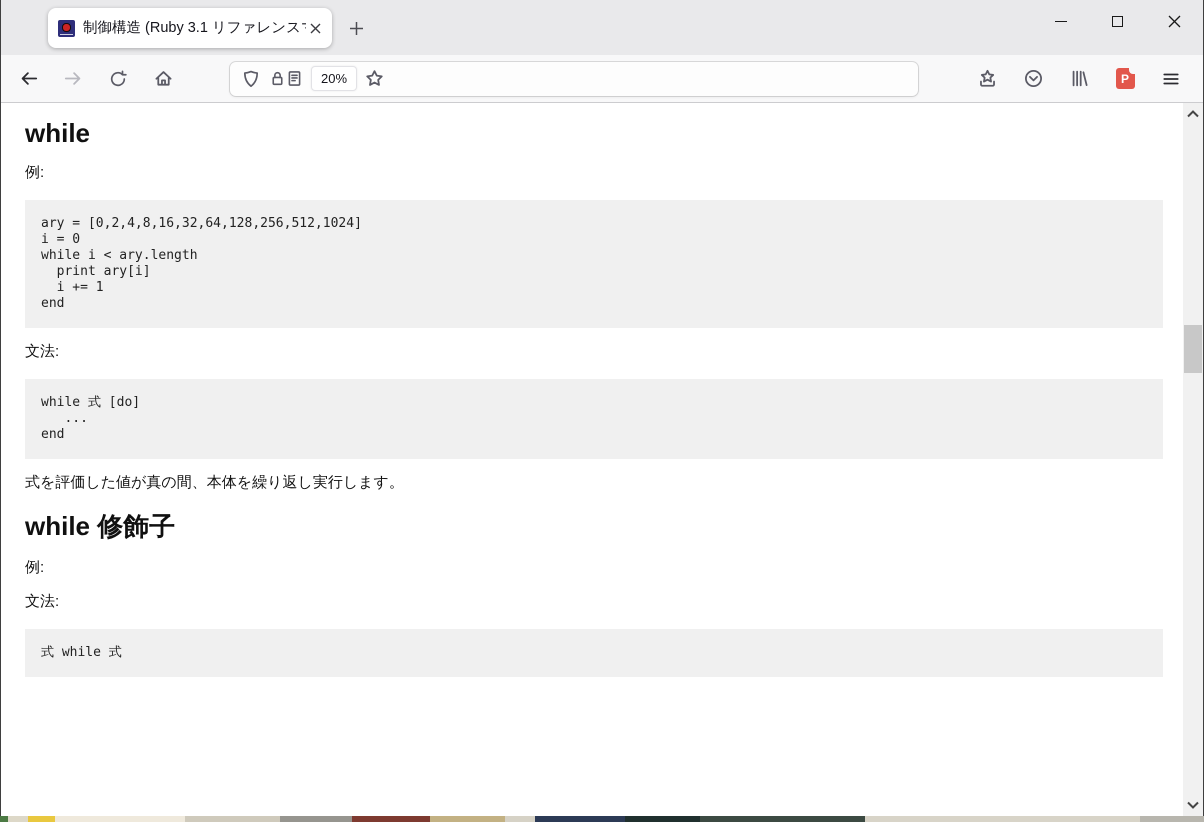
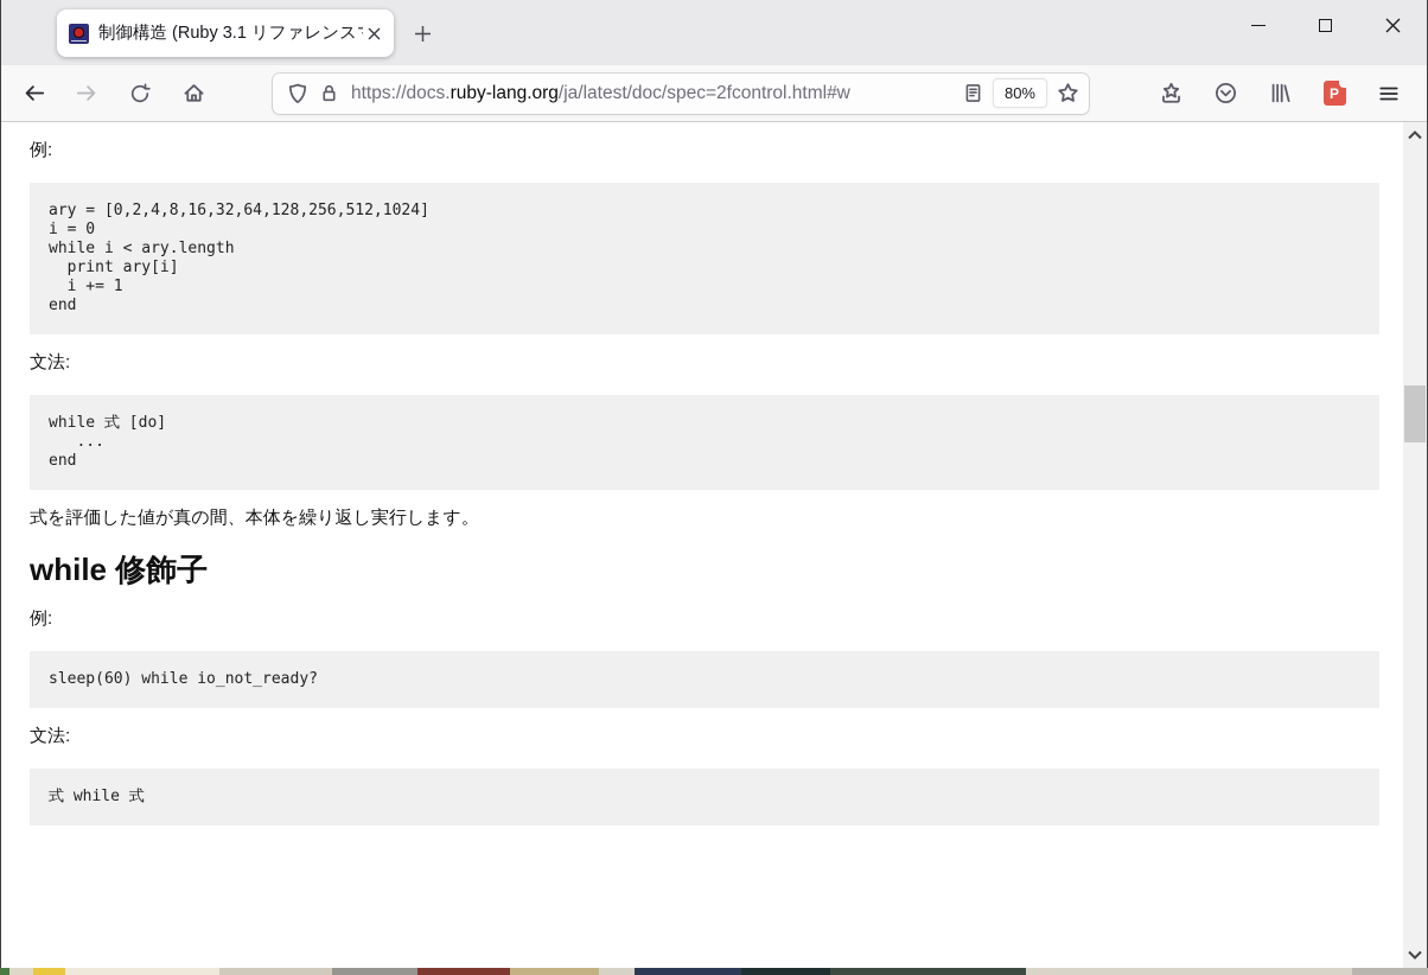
  制御構造 (Ruby 3.1 リファレンス
+ https://docs.ruby-lang.org/ja/latest/doc/spec=2fcontrol.html#w
- 20%
+ 80%
  P
- while
  例:
  ary = [0,2,4,8,16,32,64,128,256,512,1024]
  i = 0
  while i < ary.length
  print ary[i]
  i += 1
  end
  文法:
  while 式 [do]
  ...
  end
  式を評価した値が真の間、本体を繰り返し実行します。
  while 修飾子
  例:
+ sleep(60) while io_not_ready?
  文法:
  式 while 式
